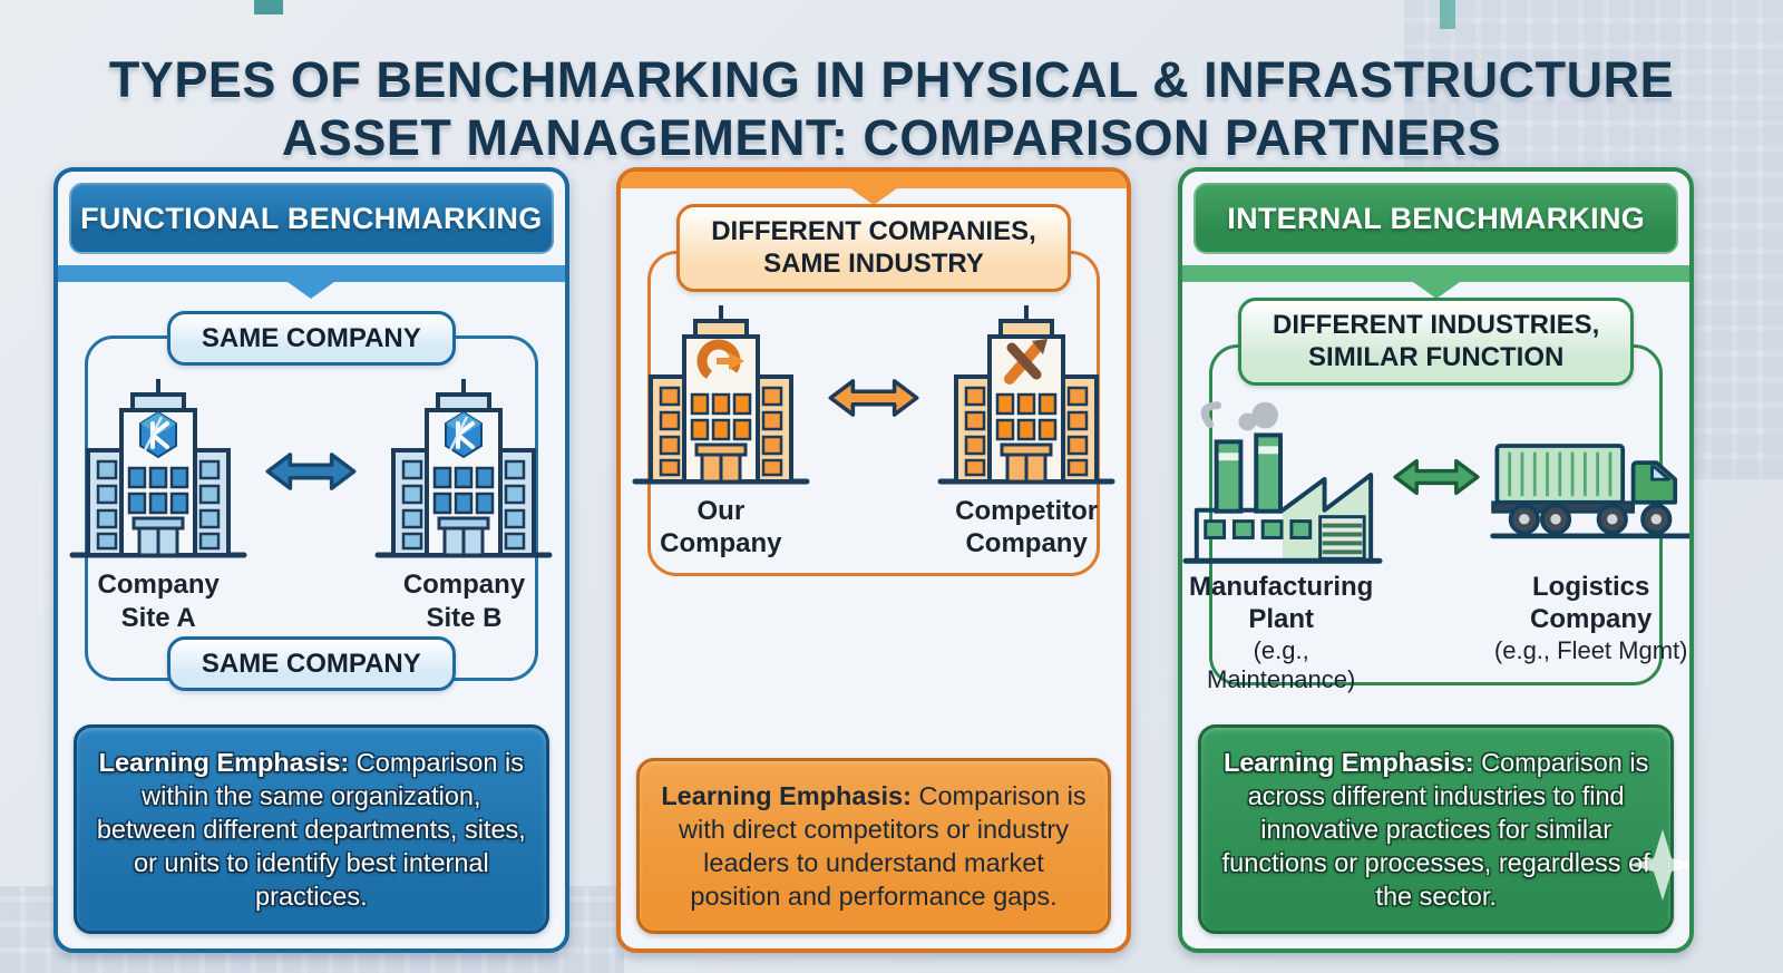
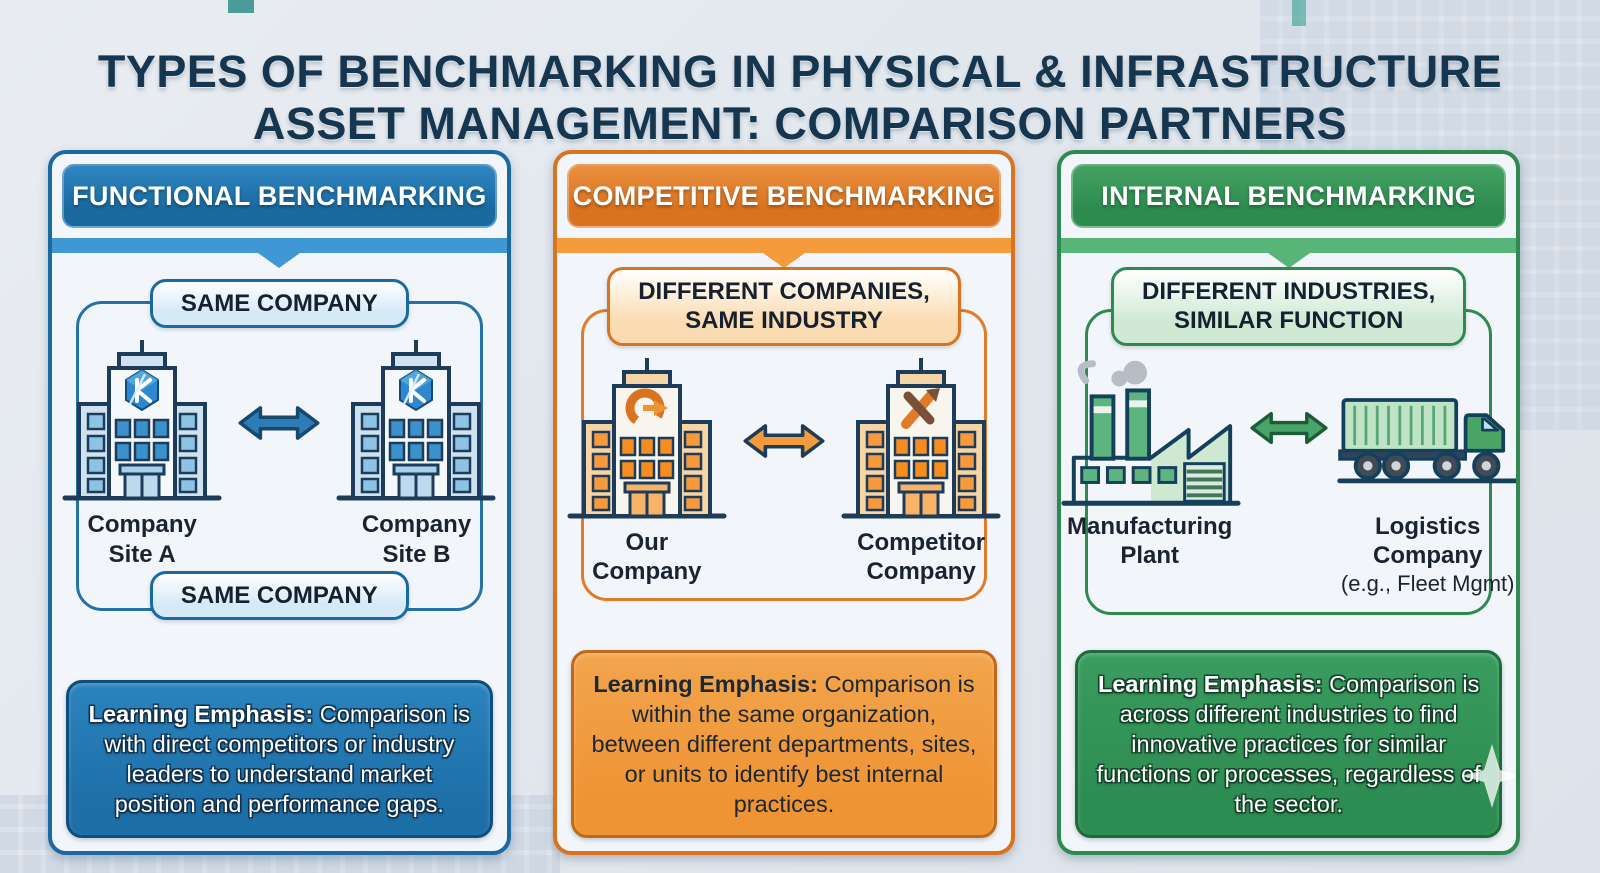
  TYPES OF BENCHMARKING IN PHYSICAL & INFRASTRUCTURE
  ASSET MANAGEMENT: COMPARISON PARTNERS
  FUNCTIONAL BENCHMARKING
  SAME COMPANY
  Company
  Site A
  Company
  Site B
  SAME COMPANY
- Learning Emphasis: Comparison is within the same organization, between different departments, sites, or units to identify best internal practices.
+ Learning Emphasis: Comparison is with direct competitors or industry leaders to understand market position and performance gaps.
+ COMPETITIVE BENCHMARKING
  DIFFERENT COMPANIES,
  SAME INDUSTRY
  Our
  Company
  Competitor
  Company
- Learning Emphasis: Comparison is with direct competitors or industry leaders to understand market position and performance gaps.
+ Learning Emphasis: Comparison is within the same organization, between different departments, sites, or units to identify best internal practices.
  INTERNAL BENCHMARKING
  DIFFERENT INDUSTRIES,
  SIMILAR FUNCTION
  Manufacturing
  Plant
- (e.g., Maintenance)
  Logistics
  Company
  (e.g., Fleet Mgmt)
  Learning Emphasis: Comparison is across different industries to find innovative practices for similar functions or processes, regardless of the sector.
